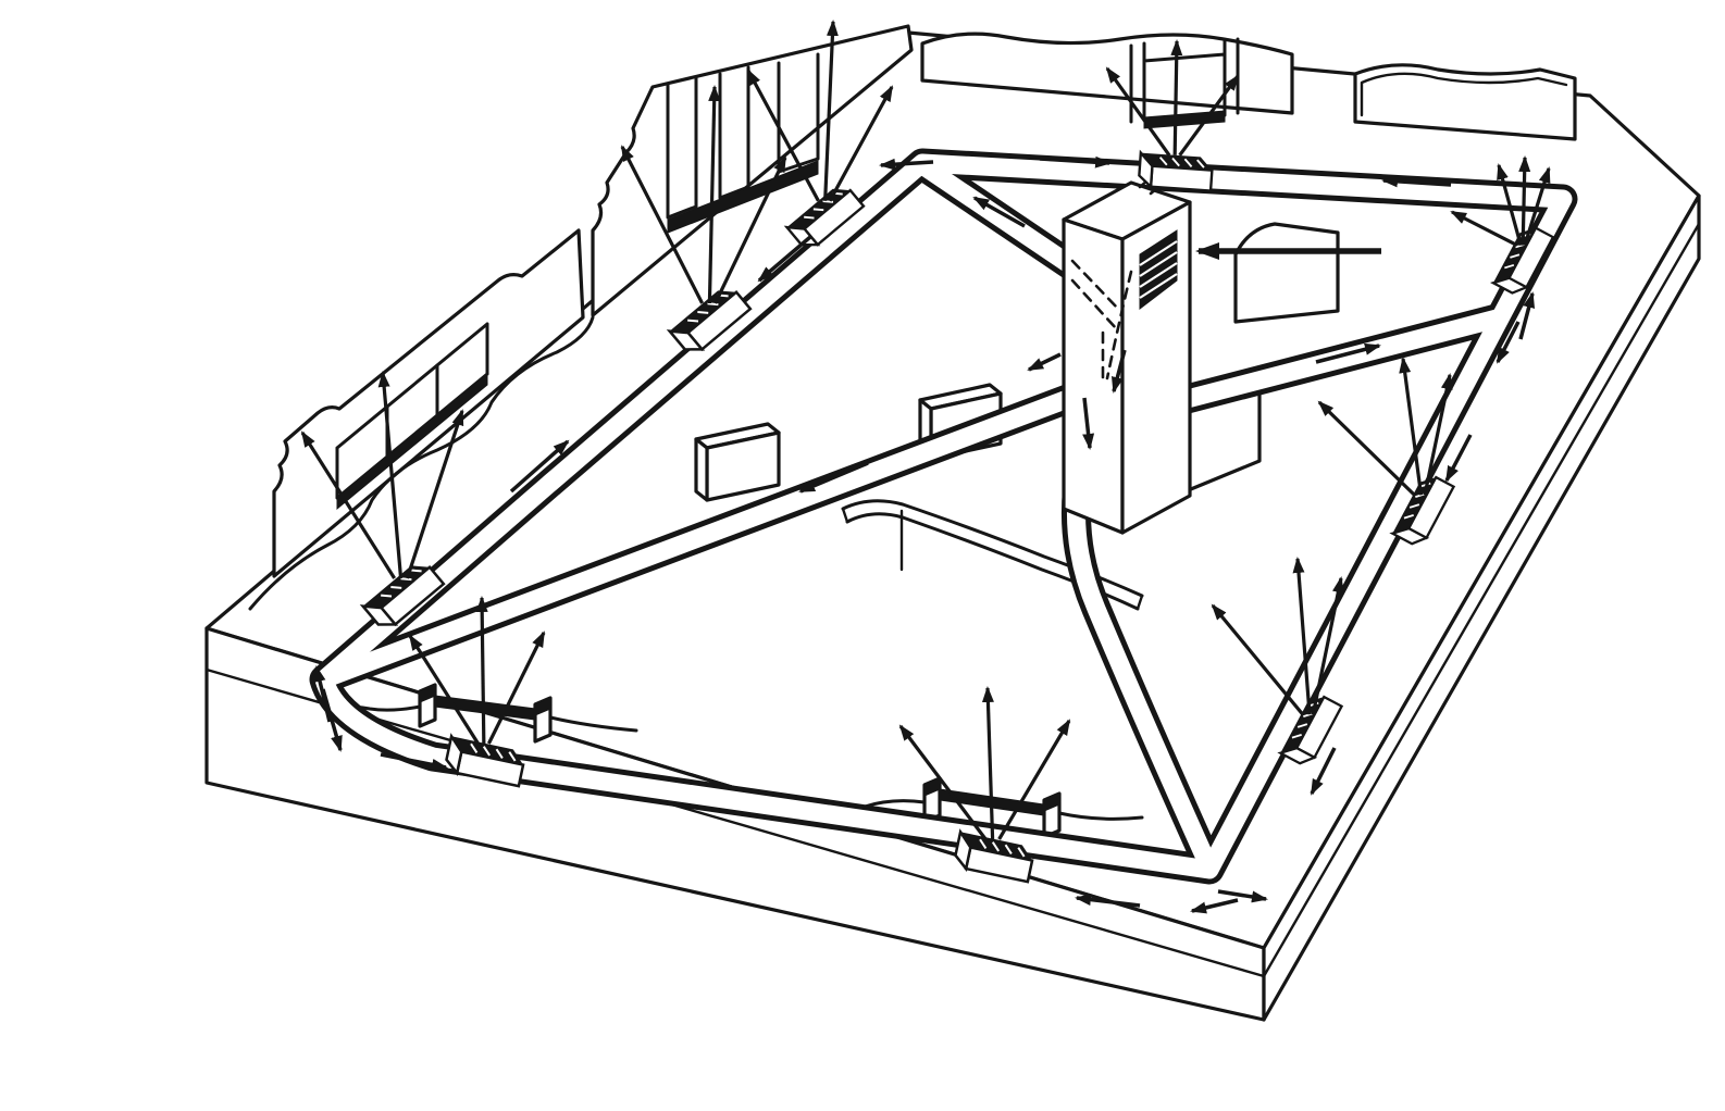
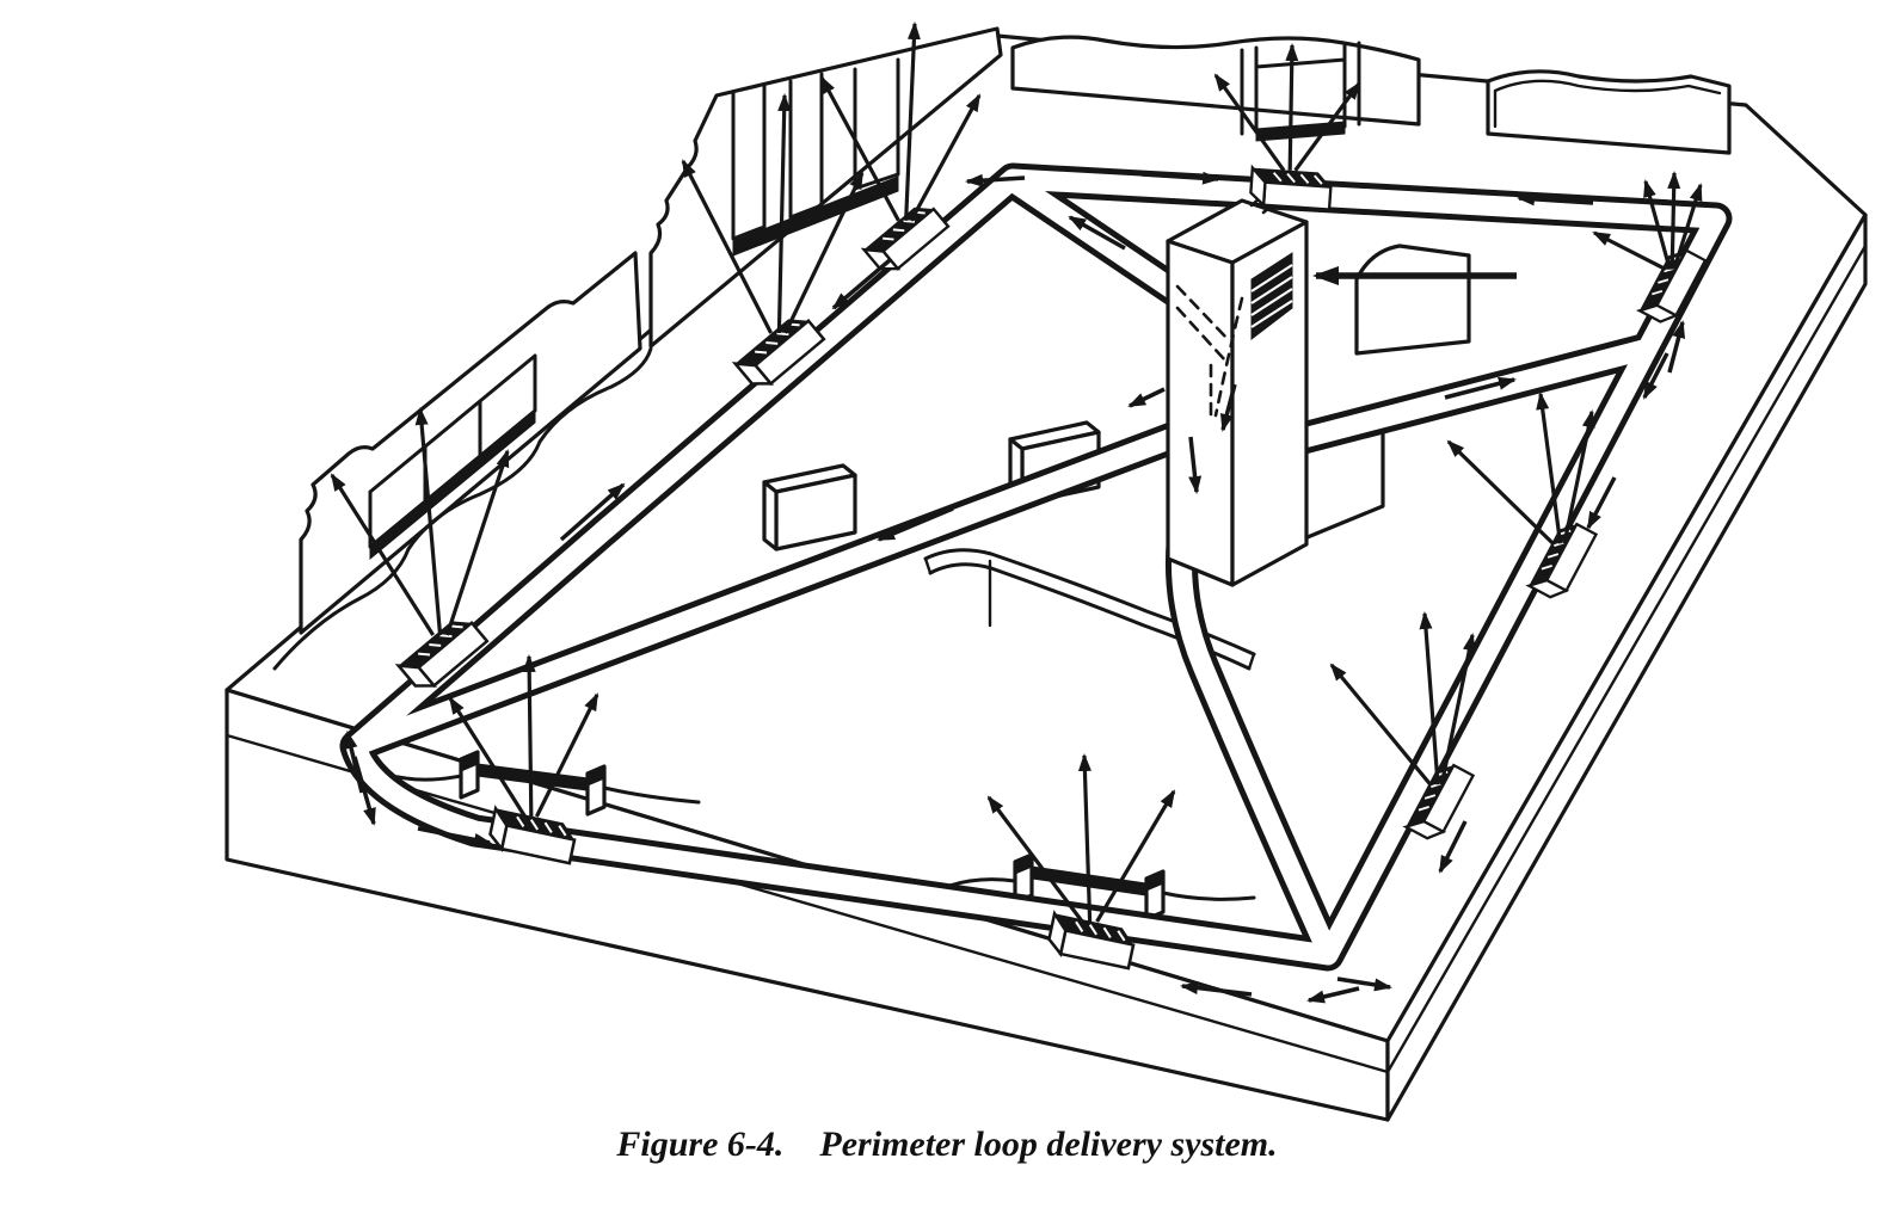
+ Figure 6-4. Perimeter loop delivery system.
